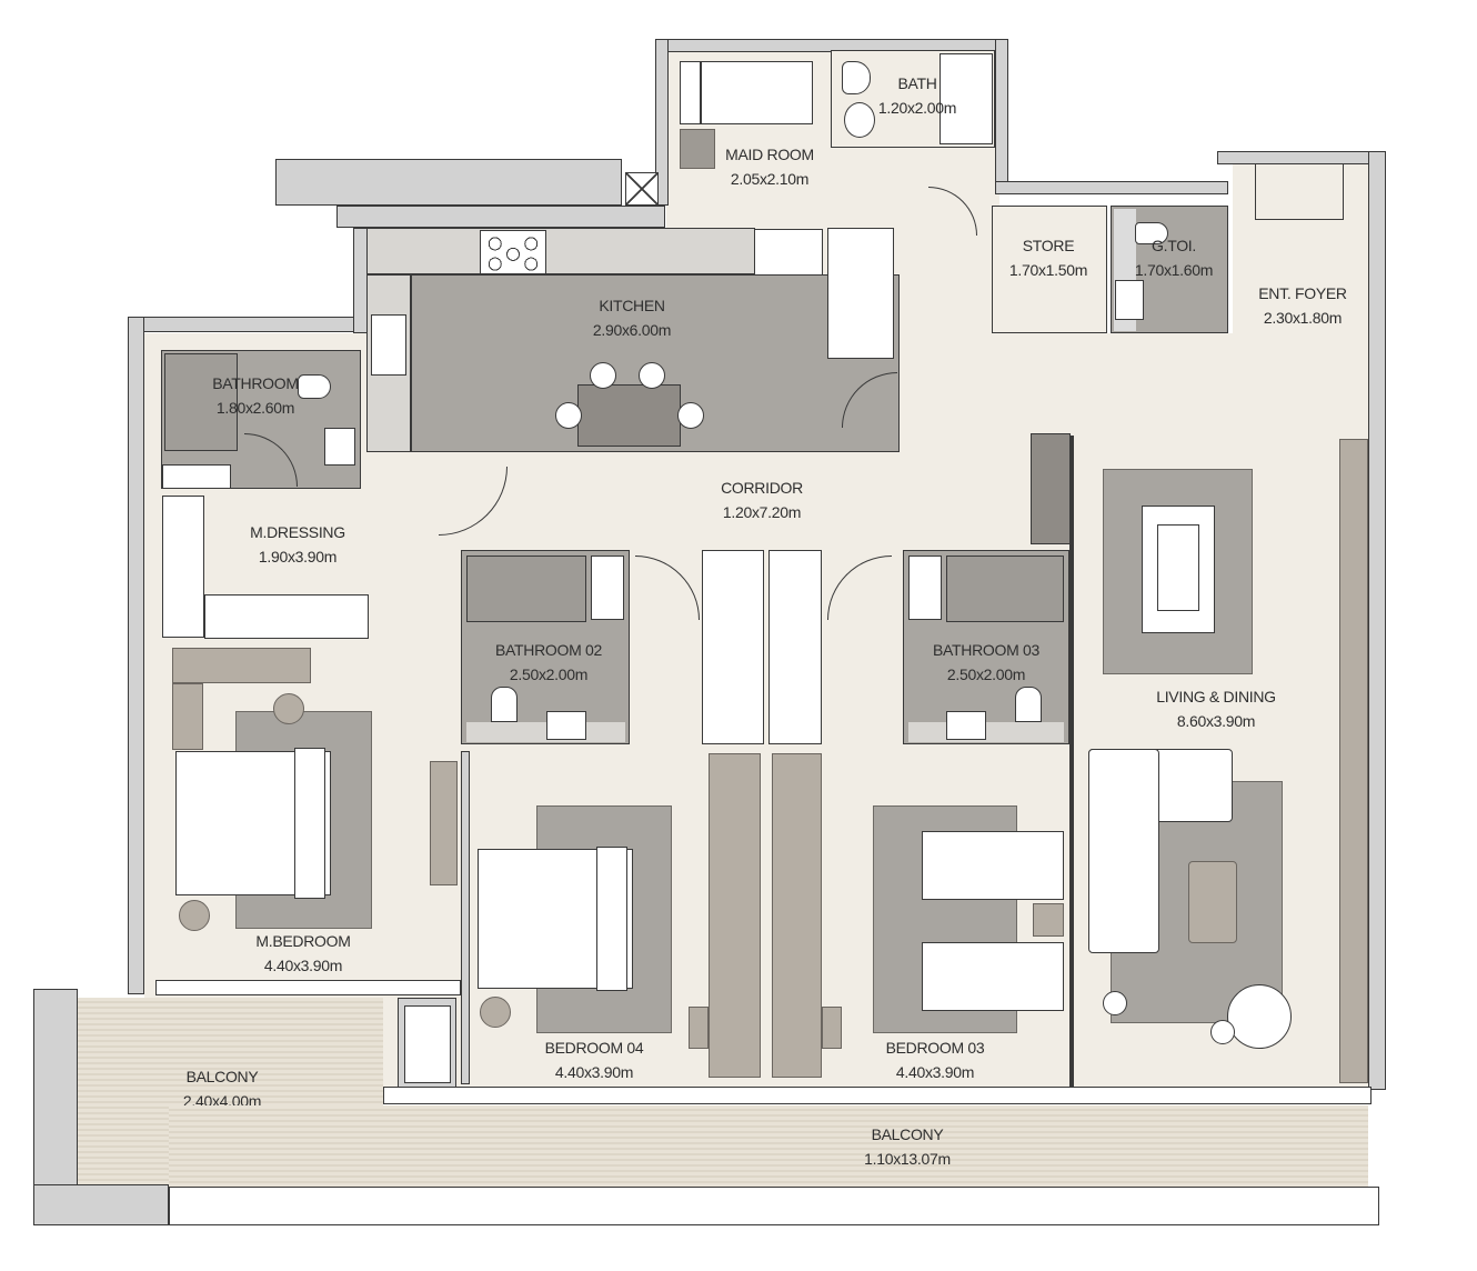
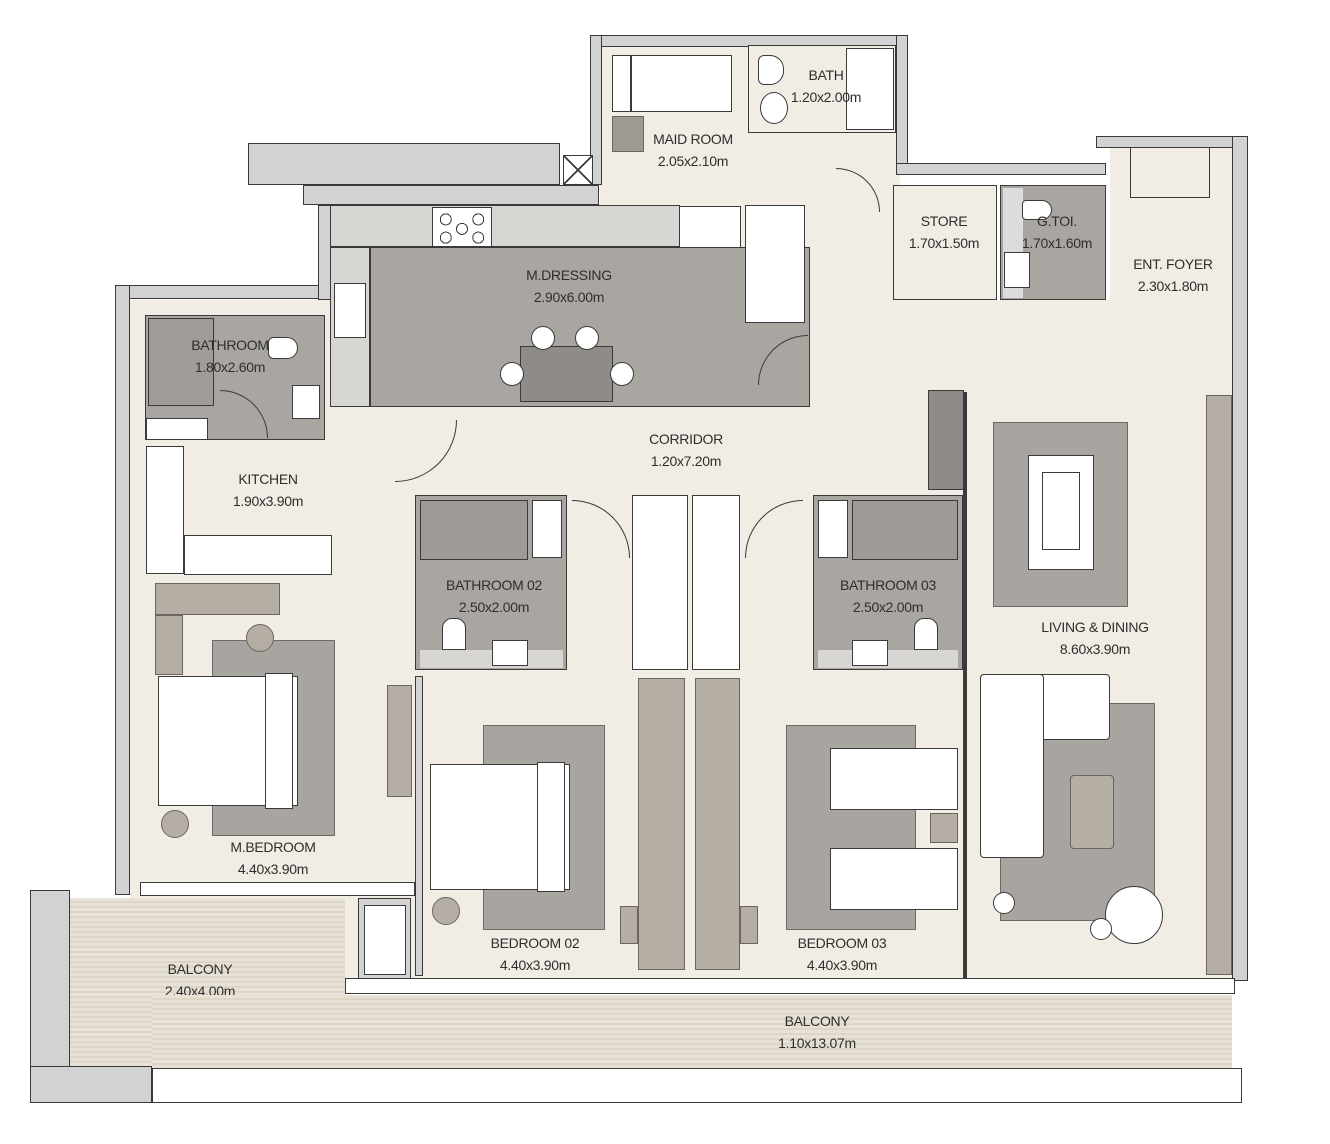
  BATH
  1.20x2.00m
  MAID ROOM
  2.05x2.10m
  STORE
  1.70x1.50m
  G.TOI.
  1.70x1.60m
  ENT. FOYER
  2.30x1.80m
- KITCHEN
+ M.DRESSING
  2.90x6.00m
  BATHROOM
  1.80x2.60m
- M.DRESSING
+ KITCHEN
  1.90x3.90m
  CORRIDOR
  1.20x7.20m
  BATHROOM 02
  2.50x2.00m
  BATHROOM 03
  2.50x2.00m
  LIVING & DINING
  8.60x3.90m
  M.BEDROOM
  4.40x3.90m
- BEDROOM 04
+ BEDROOM 02
  4.40x3.90m
  BEDROOM 03
  4.40x3.90m
  BALCONY
  2.40x4.00m
  BALCONY
  1.10x13.07m
